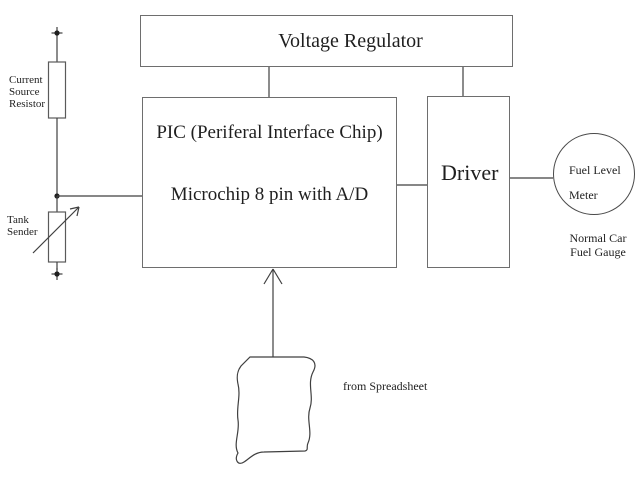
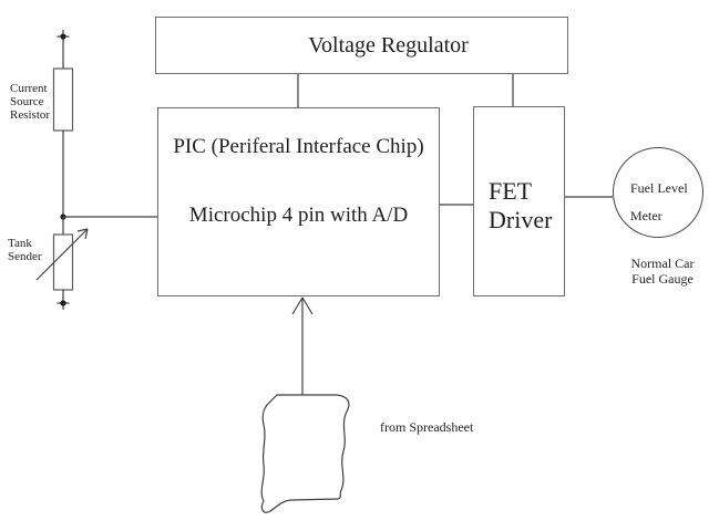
  Voltage Regulator
  PIC (Periferal Interface Chip)
- Microchip 8 pin with A/D
+ Microchip 4 pin with A/D
+ FET
  Driver
  Fuel Level
  Meter
  Normal Car
  Fuel Gauge
  Current
  Source
  Resistor
  Tank
  Sender
  from Spreadsheet
